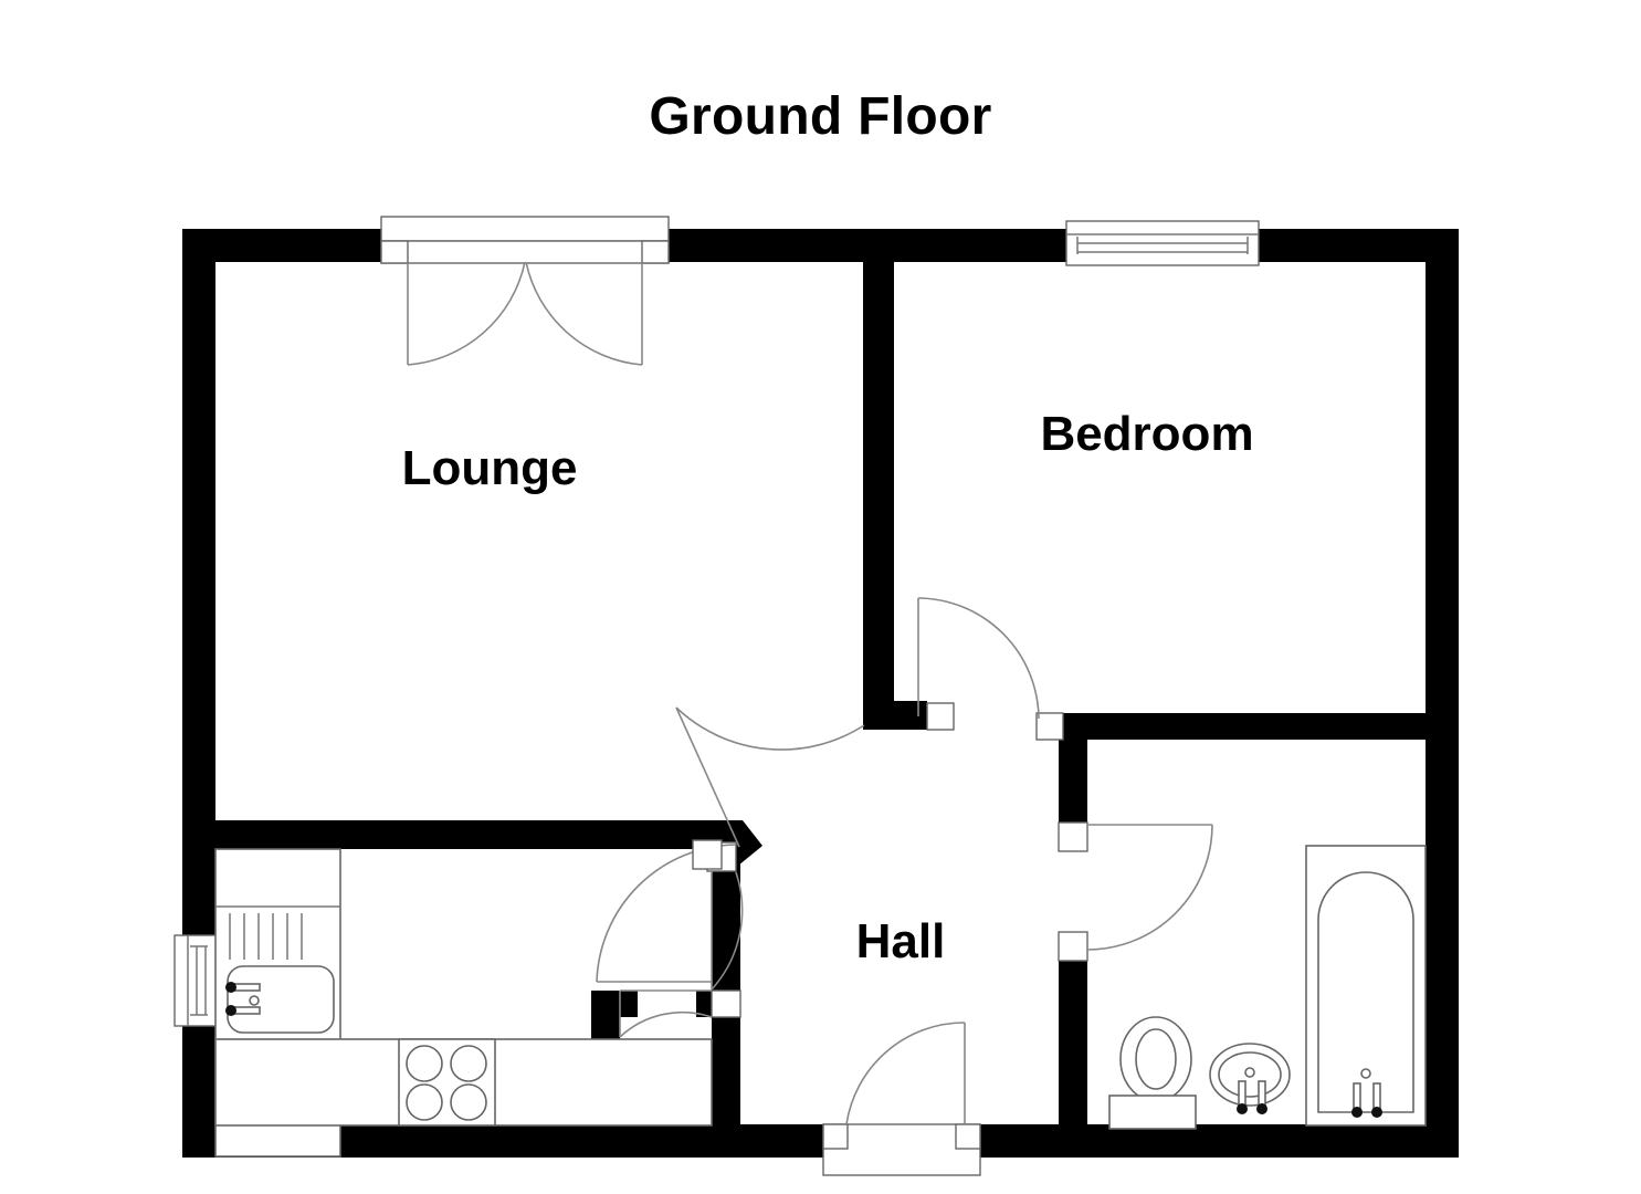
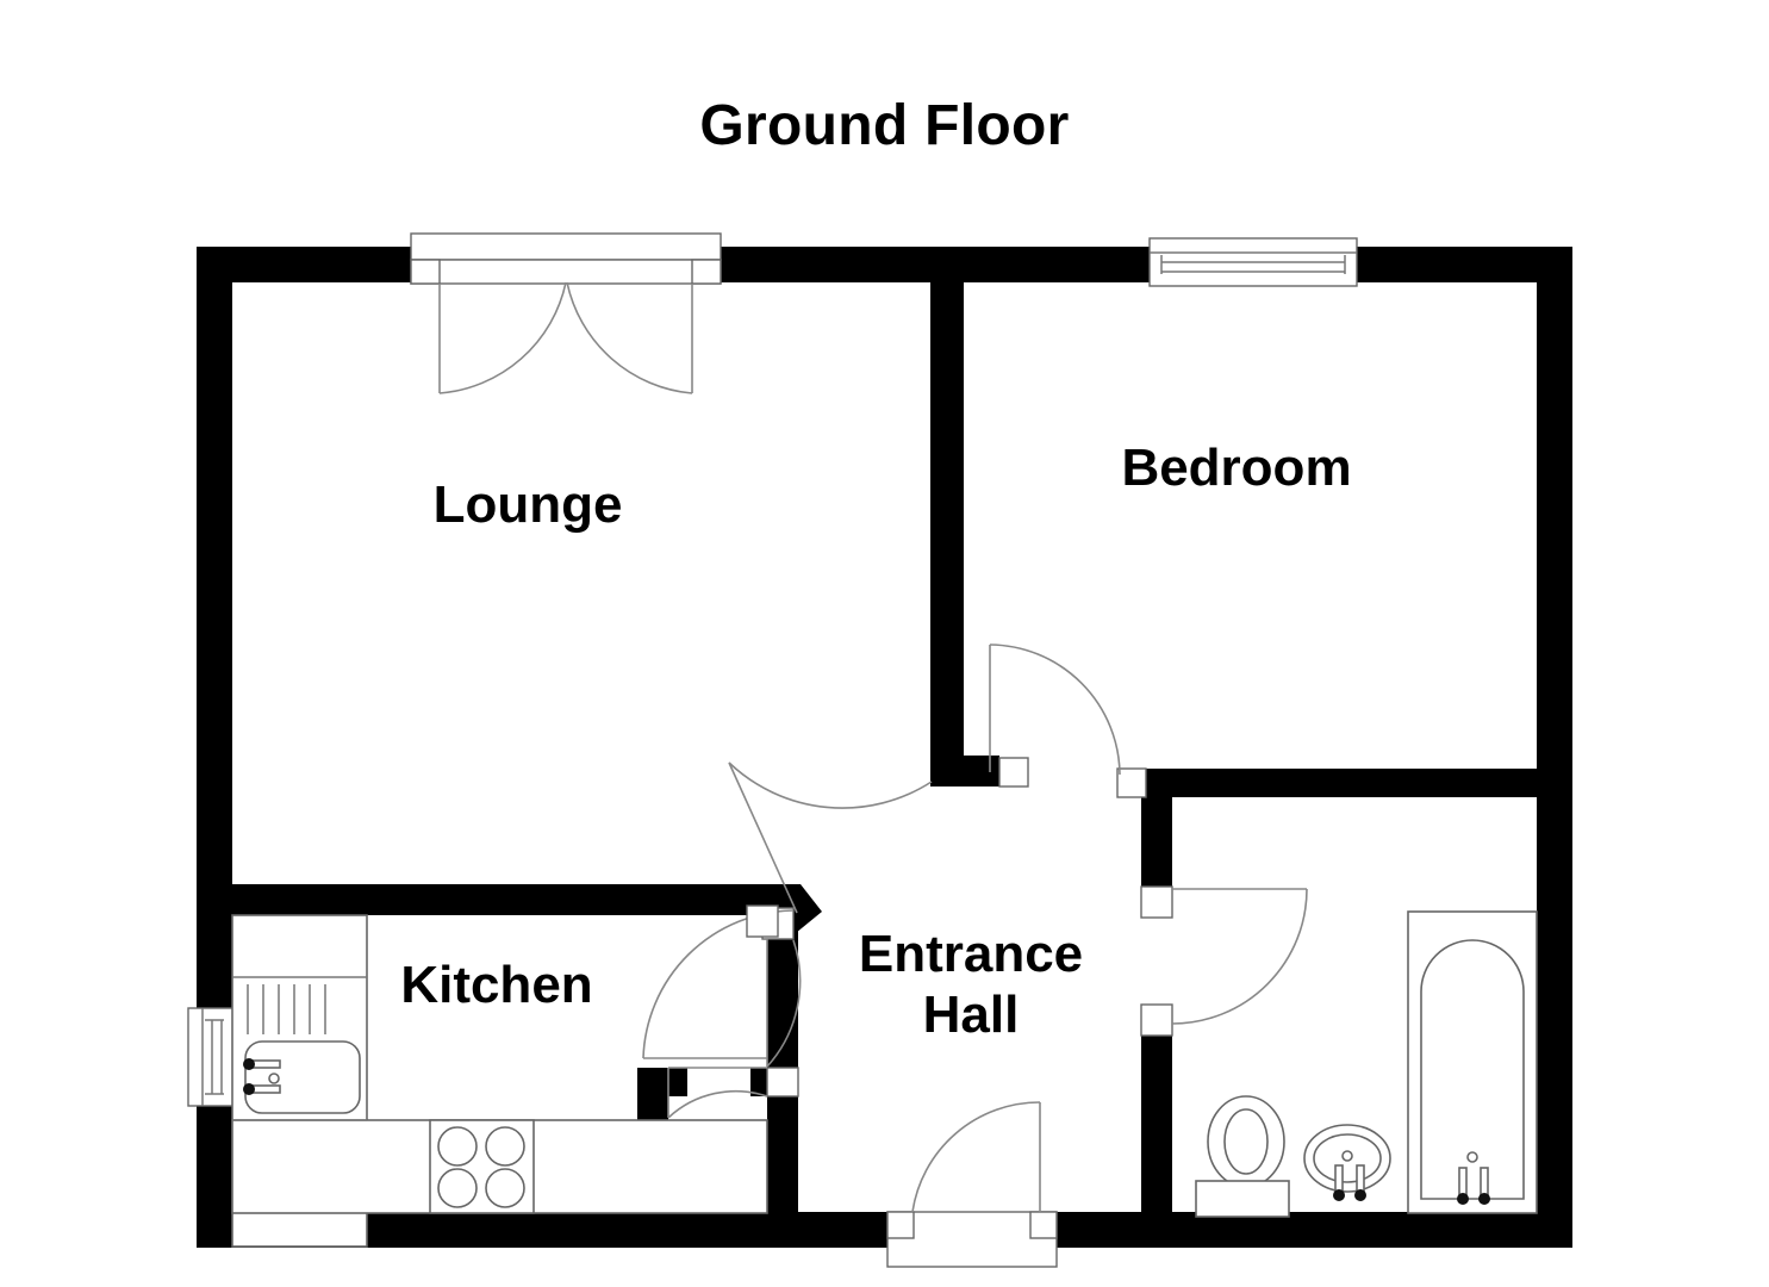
  Ground Floor
  Lounge
  Bedroom
+ Kitchen
+ Entrance
  Hall
